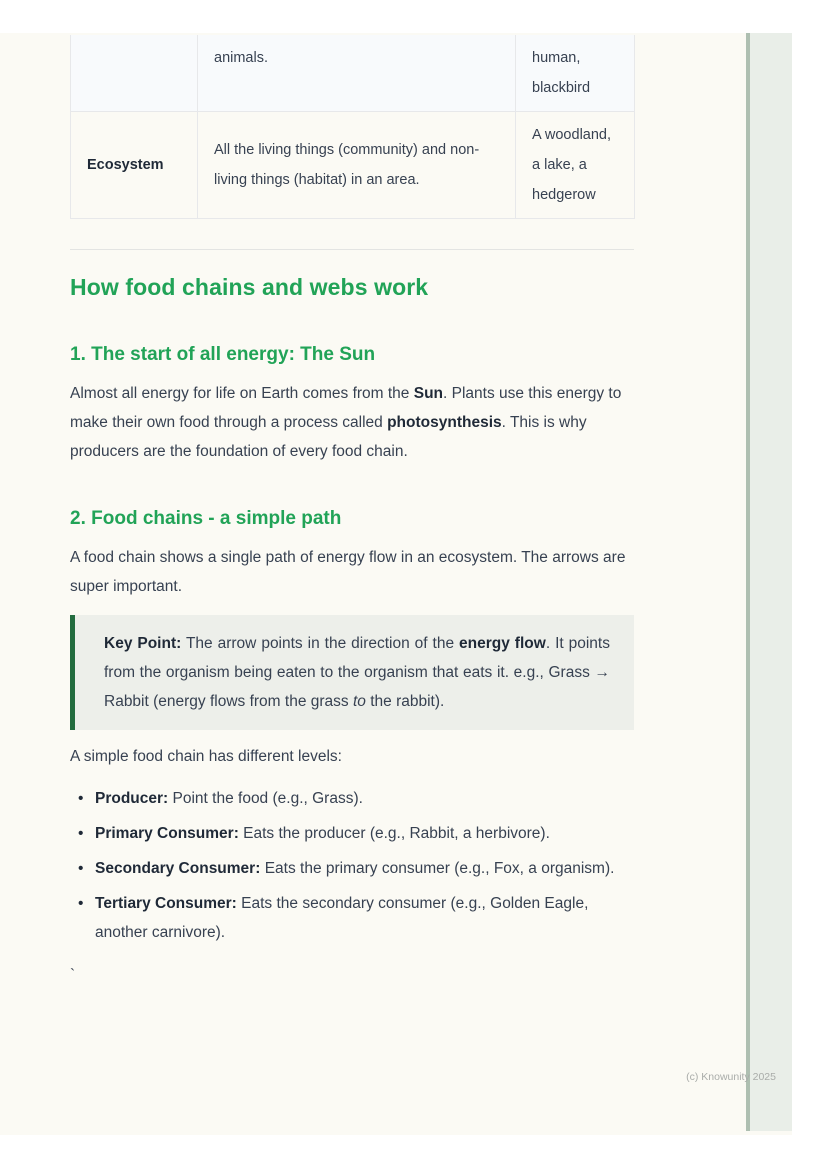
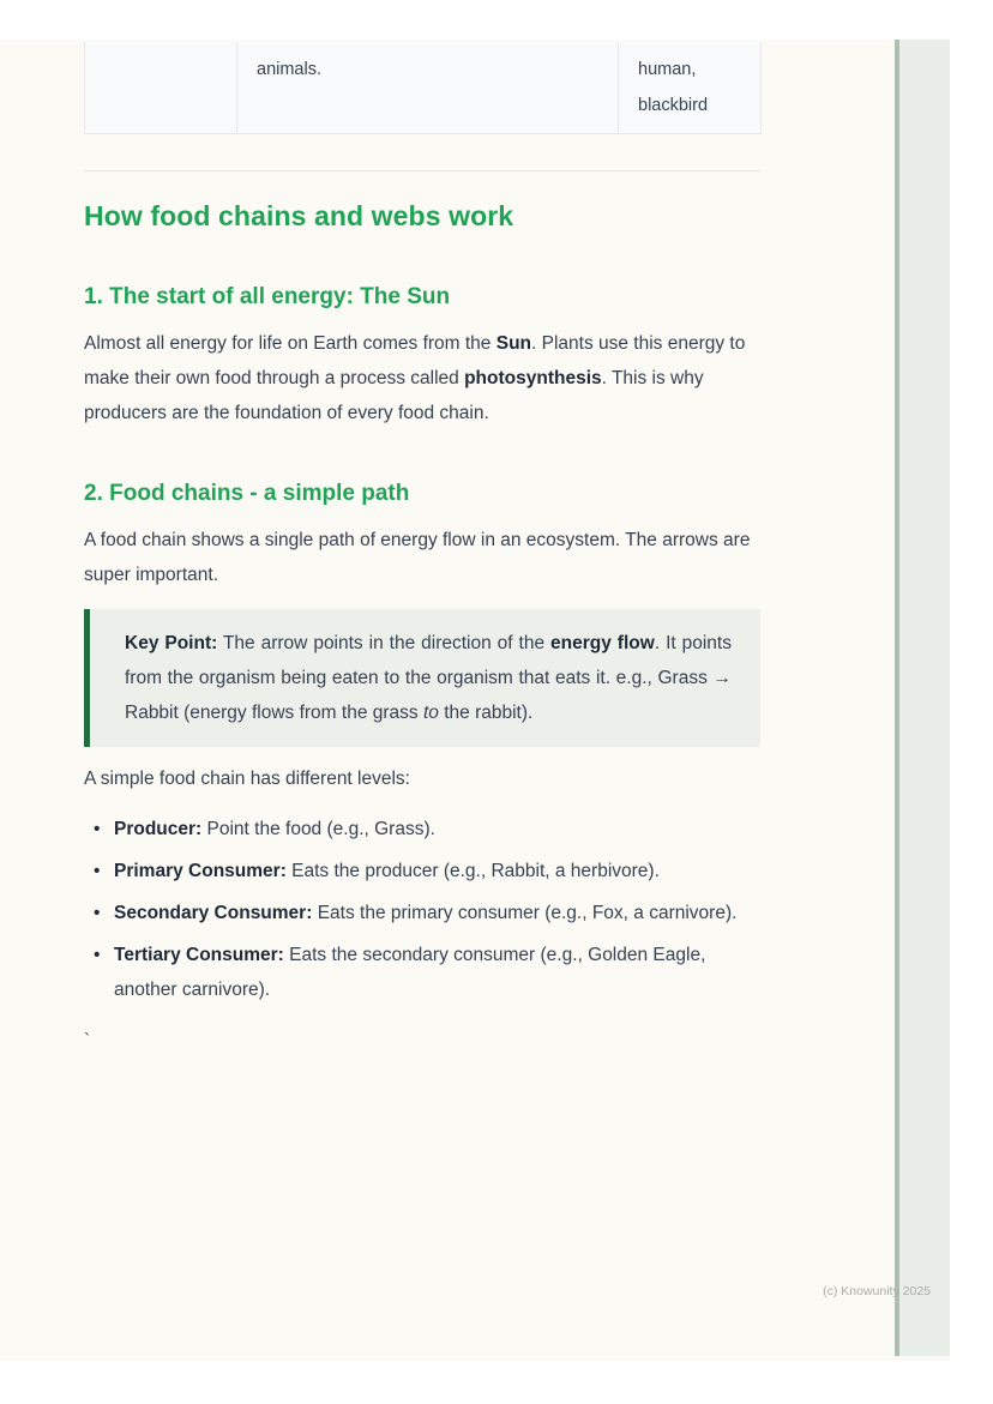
  	animals.	human, blackbird
- Ecosystem	All the living things (community) and non-living things (habitat) in an area.	A woodland, a lake, a hedgerow
  How food chains and webs work
  1. The start of all energy: The Sun
  Almost all energy for life on Earth comes from the Sun. Plants use this energy to make their own food through a process called photosynthesis. This is why producers are the foundation of every food chain.
  2. Food chains - a simple path
  A food chain shows a single path of energy flow in an ecosystem. The arrows are super important.
  Key Point: The arrow points in the direction of the energy flow. It points from the organism being eaten to the organism that eats it. e.g., Grass → Rabbit (energy flows from the grass to the rabbit).
  A simple food chain has different levels:
  •
  Producer: Point the food (e.g., Grass).
  •
  Primary Consumer: Eats the producer (e.g., Rabbit, a herbivore).
  •
- Secondary Consumer: Eats the primary consumer (e.g., Fox, a organism).
+ Secondary Consumer: Eats the primary consumer (e.g., Fox, a carnivore).
  •
  Tertiary Consumer: Eats the secondary consumer (e.g., Golden Eagle, another carnivore).
  `
  (c) Knowunity 2025
